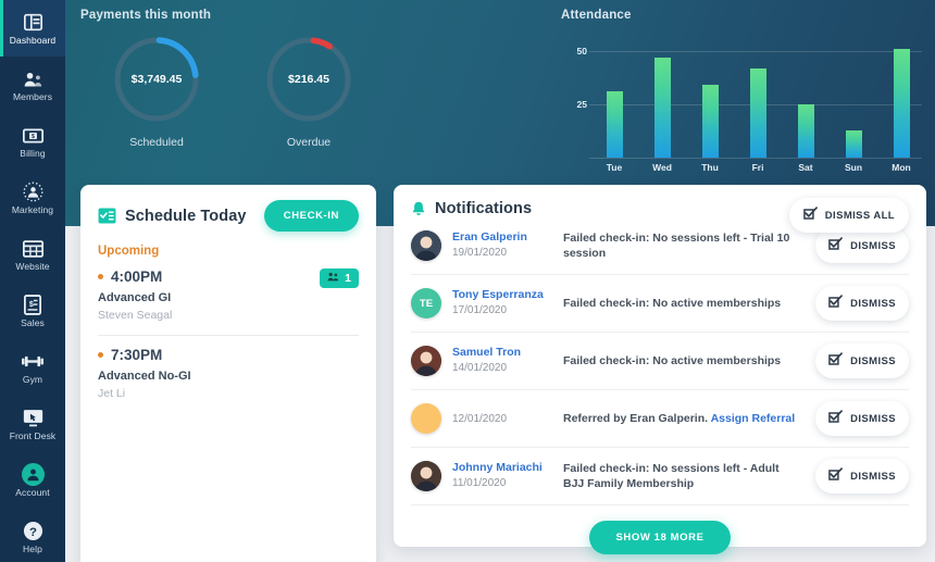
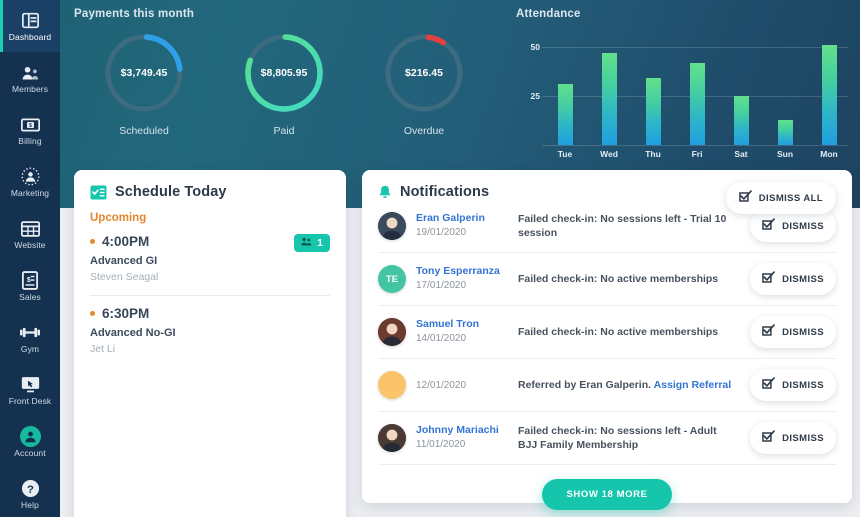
  Dashboard
  Members
  Billing
  Marketing
  Website
  $
  Sales
  Gym
  Front Desk
  Account
  ?
  Help
  Payments this month
  $3,749.45
  Scheduled
+ $8,805.95
+ Paid
  $216.45
  Overdue
  Attendance
  50
  25
  Tue
  Wed
  Thu
  Fri
  Sat
  Sun
  Mon
  Schedule Today
- CHECK-IN
  Upcoming
  4:00PM
  1
  Advanced GI
  Steven Seagal
- 7:30PM
+ 6:30PM
  Advanced No-GI
  Jet Li
  Notifications
  DISMISS ALL
  Eran Galperin
  19/01/2020
  Failed check-in: No sessions left - Trial 10 session
  DISMISS
  TE
  Tony Esperranza
  17/01/2020
  Failed check-in: No active memberships
  DISMISS
  Samuel Tron
  14/01/2020
  Failed check-in: No active memberships
  DISMISS
  12/01/2020
  Referred by Eran Galperin. Assign Referral
  DISMISS
  Johnny Mariachi
  11/01/2020
  Failed check-in: No sessions left - Adult BJJ Family Membership
  DISMISS
  SHOW 18 MORE
